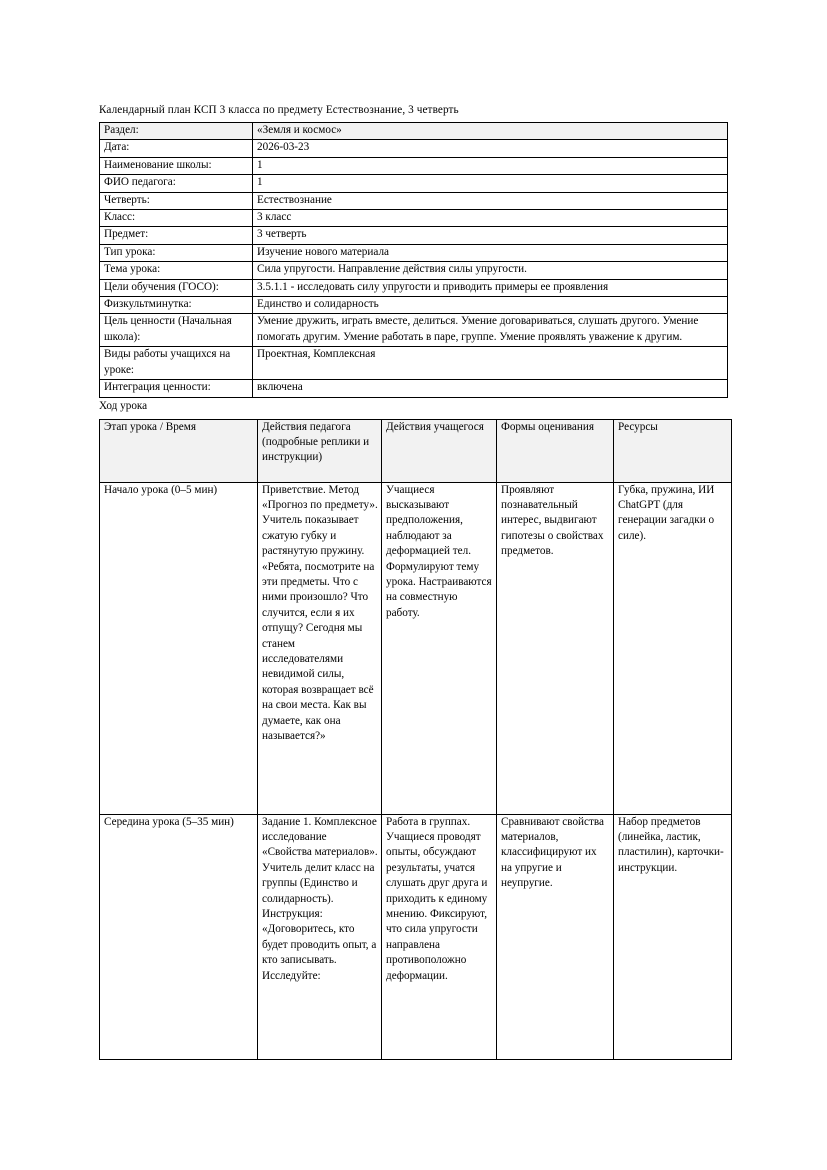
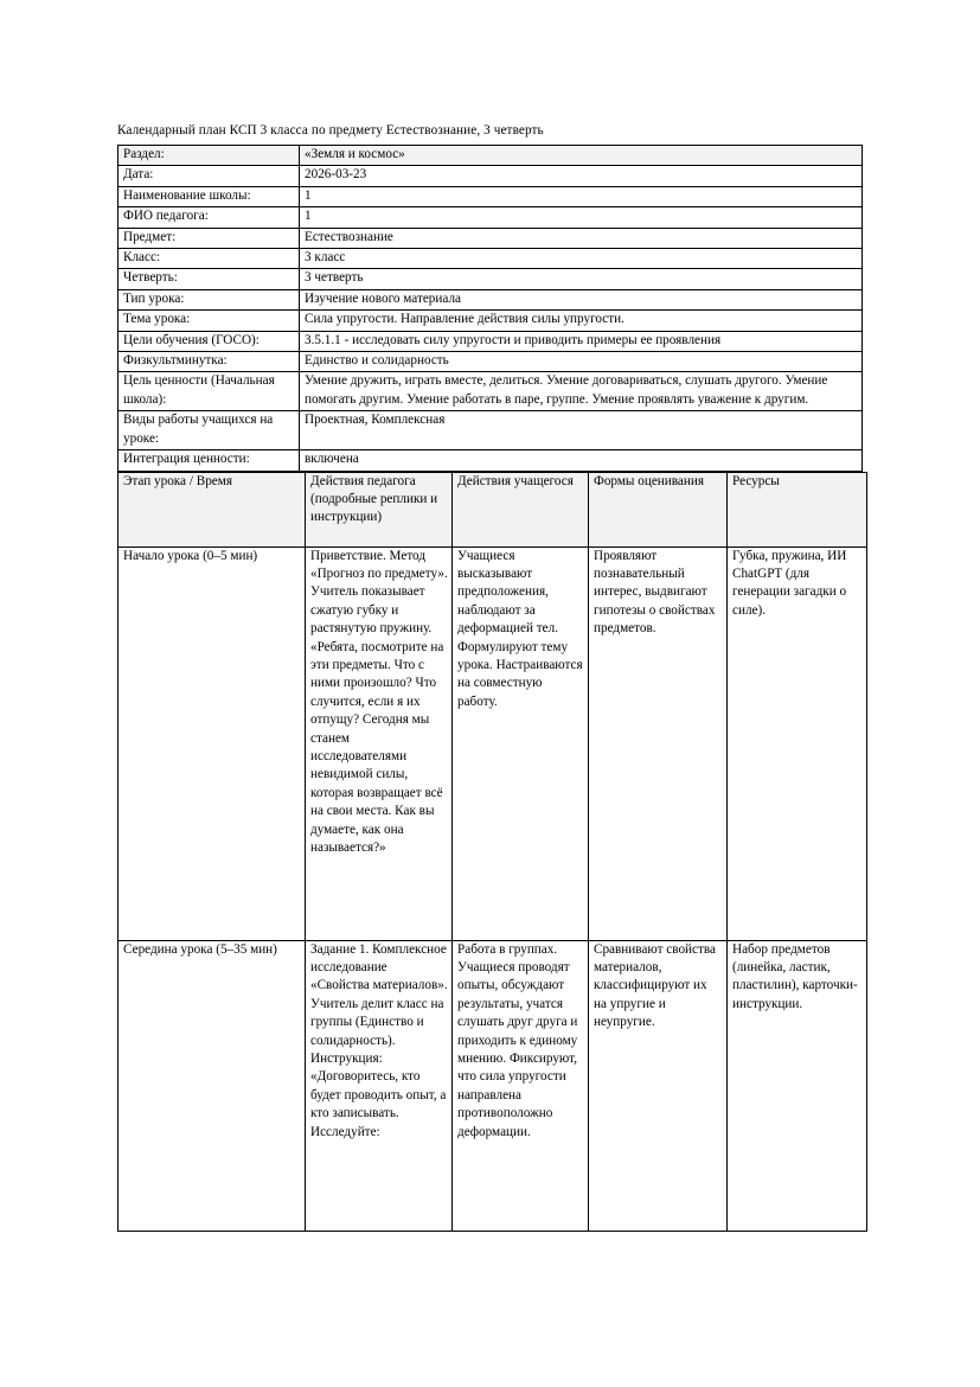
  Календарный план КСП 3 класса по предмету Естествознание, 3 четверть
  Раздел:	«Земля и космос»
  Дата:	2026-03-23
  Наименование школы:	1
  ФИО педагога:	1
- Четверть:	Естествознание
+ Предмет:	Естествознание
  Класс:	3 класс
- Предмет:	3 четверть
+ Четверть:	3 четверть
  Тип урока:	Изучение нового материала
  Тема урока:	Сила упругости. Направление действия силы упругости.
  Цели обучения (ГОСО):	3.5.1.1 - исследовать силу упругости и приводить примеры ее проявления
  Физкультминутка:	Единство и солидарность
  Цель ценности (Начальная школа):	Умение дружить, играть вместе, делиться. Умение договариваться, слушать другого. Умение помогать другим. Умение работать в паре, группе. Умение проявлять уважение к другим.
  Виды работы учащихся на уроке:	Проектная, Комплексная
  Интеграция ценности:	включена
- Ход урока
  Этап урока / Время	Действия педагога (подробные реплики и инструкции)	Действия учащегося	Формы оценивания	Ресурсы
  Начало урока (0–5 мин)	Приветствие. Метод «Прогноз по предмету». Учитель показывает сжатую губку и растянутую пружину. «Ребята, посмотрите на эти предметы. Что с ними произошло? Что случится, если я их отпущу? Сегодня мы станем исследователями невидимой силы, которая возвращает всё на свои места. Как вы думаете, как она называется?»	Учащиеся высказывают предположения, наблюдают за деформацией тел. Формулируют тему урока. Настраиваются на совместную работу.	Проявляют познавательный интерес, выдвигают гипотезы о свойствах предметов.	Губка, пружина, ИИ ChatGPT (для генерации загадки о силе).
  Середина урока (5–35 мин)	Задание 1. Комплексное исследование «Свойства материалов». Учитель делит класс на группы (Единство и солидарность). Инструкция: «Договоритесь, кто будет проводить опыт, а кто записывать. Исследуйте:	Работа в группах. Учащиеся проводят опыты, обсуждают результаты, учатся слушать друг друга и приходить к единому мнению. Фиксируют, что сила упругости направлена противоположно деформации.	Сравнивают свойства материалов, классифицируют их на упругие и неупругие.	Набор предметов (линейка, ластик, пластилин), карточки-инструкции.
